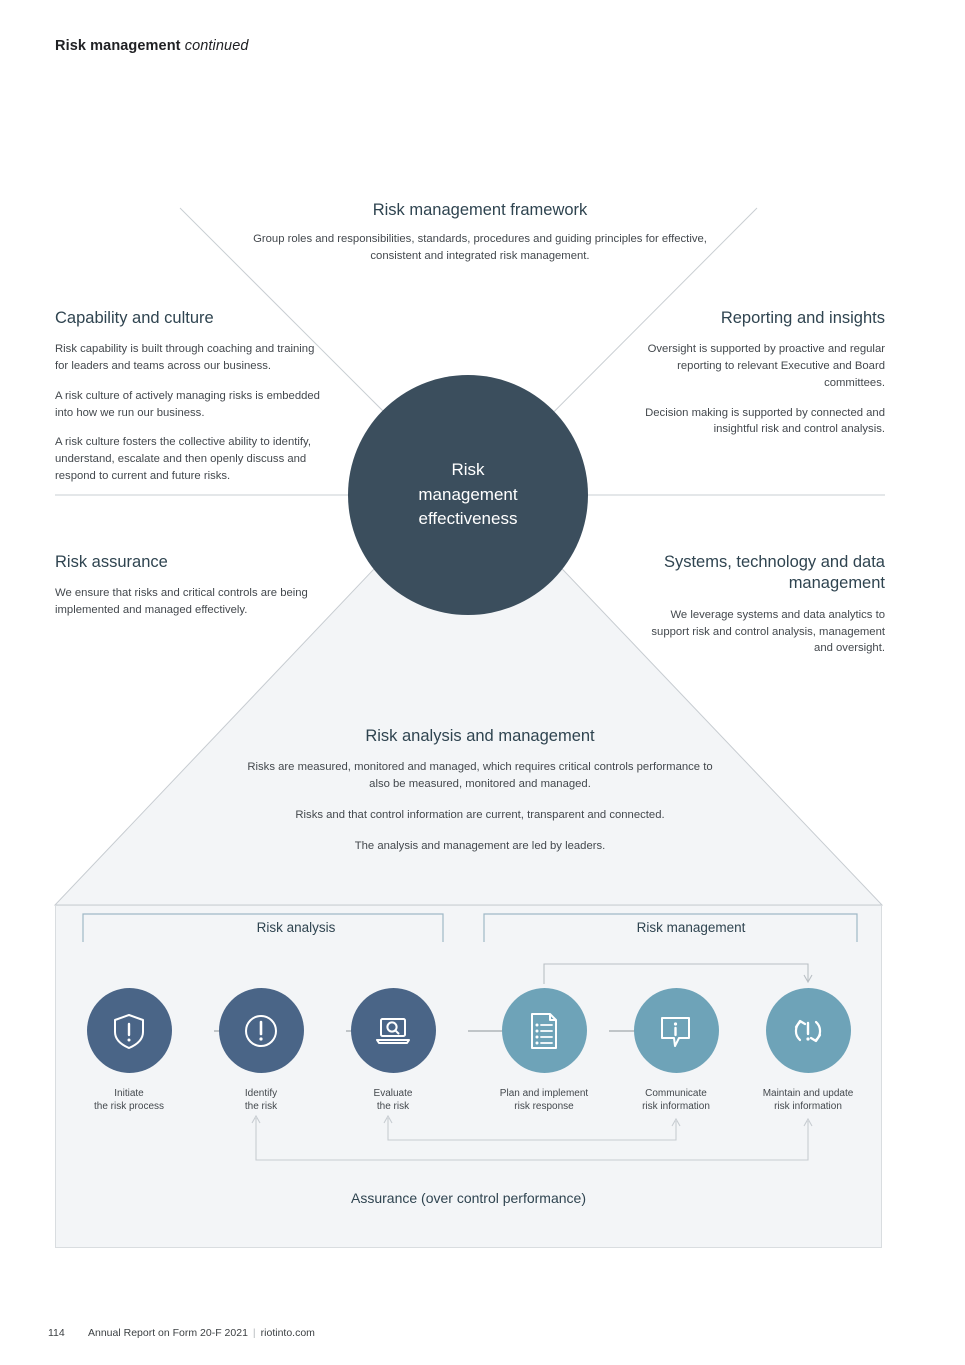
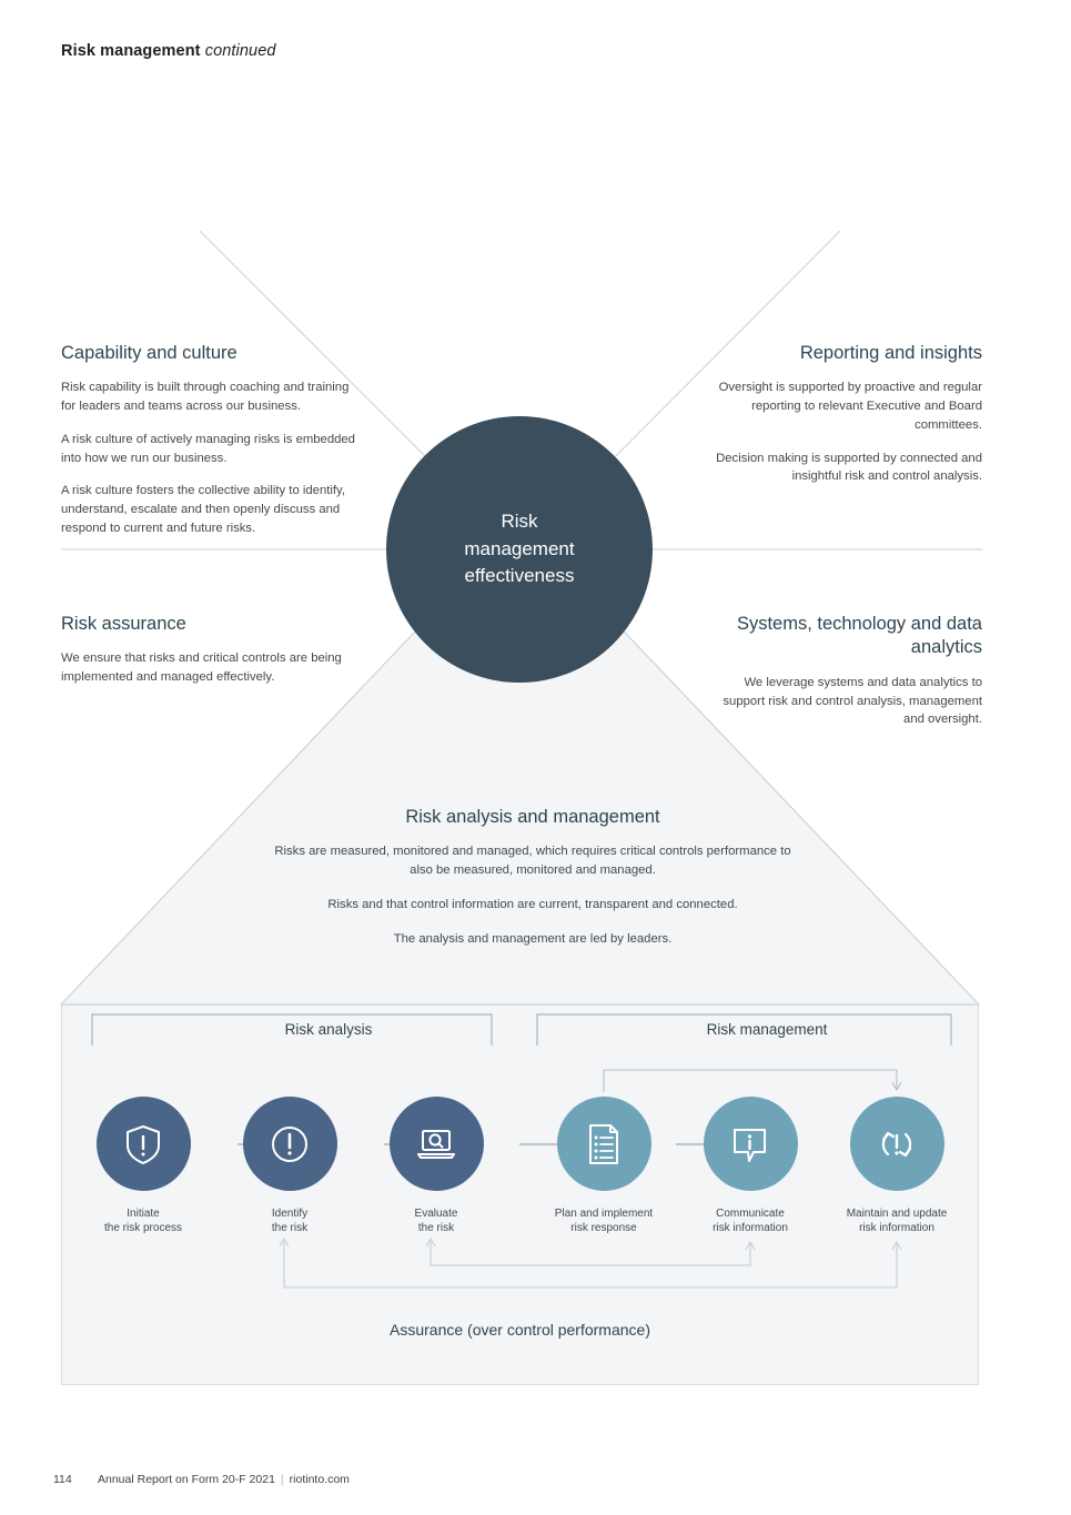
  Risk management continued
  Risk
  management
  effectiveness
- Risk management framework
- Group roles and responsibilities, standards, procedures and guiding principles for effective, consistent and integrated risk management.
  Capability and culture
  Risk capability is built through coaching and training for leaders and teams across our business.
  A risk culture of actively managing risks is embedded into how we run our business.
  A risk culture fosters the collective ability to identify, understand, escalate and then openly discuss and respond to current and future risks.
  Reporting and insights
  Oversight is supported by proactive and regular reporting to relevant Executive and Board committees.
  Decision making is supported by connected and insightful risk and control analysis.
  Risk assurance
  We ensure that risks and critical controls are being implemented and managed effectively.
- Systems, technology and data management
+ Systems, technology and data analytics
  We leverage systems and data analytics to support risk and control analysis, management and oversight.
  Risk analysis and management
  Risks are measured, monitored and managed, which requires critical controls performance to also be measured, monitored and managed.
  Risks and that control information are current, transparent and connected.
  The analysis and management are led by leaders.
  Risk analysis
  Risk management
  Initiate
  the risk process
  Identify
  the risk
  Evaluate
  the risk
  Plan and implement
  risk response
  Communicate
  risk information
  Maintain and update
  risk information
  Assurance (over control performance)
  114
  Annual Report on Form 20-F 2021 | riotinto.com
